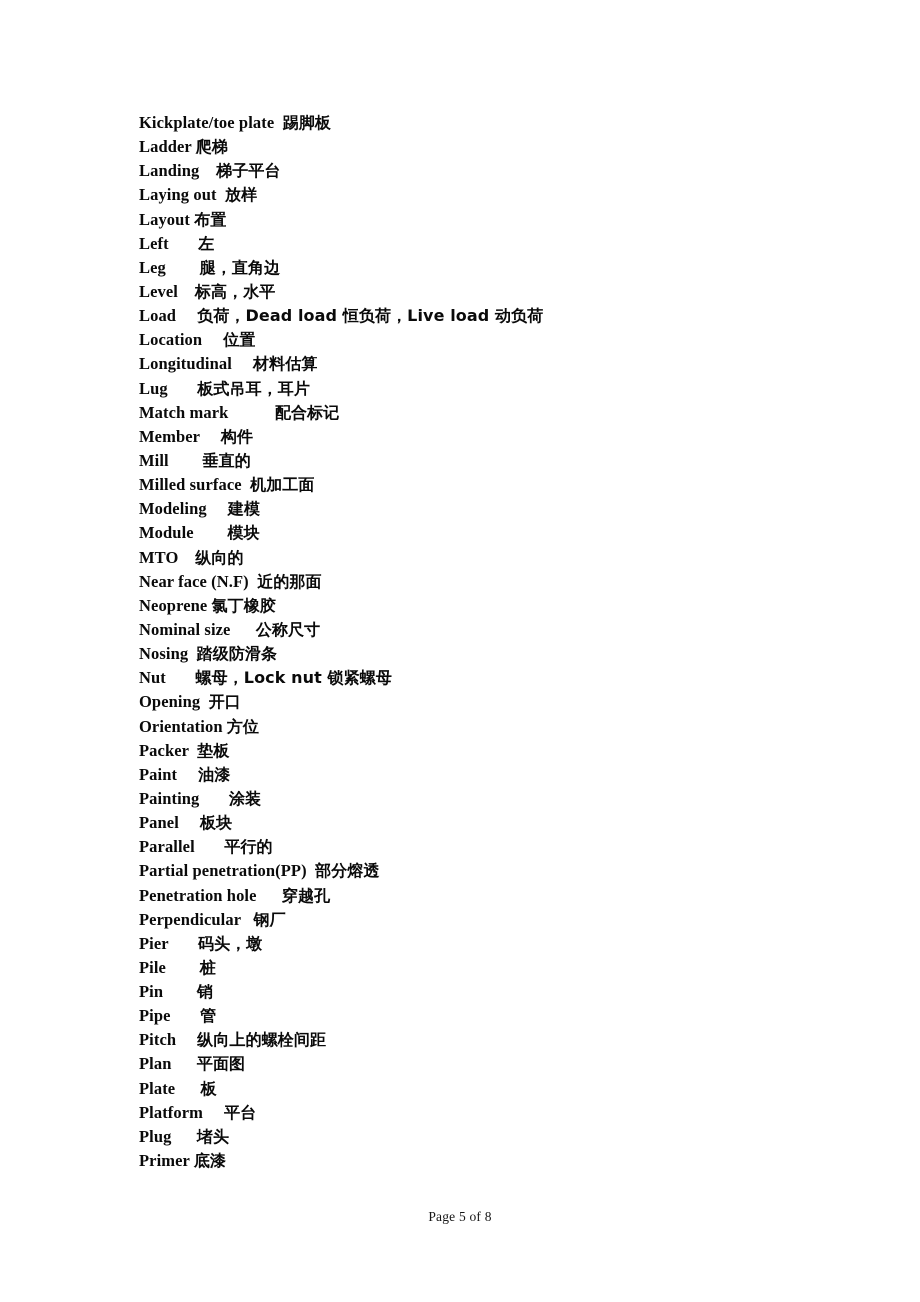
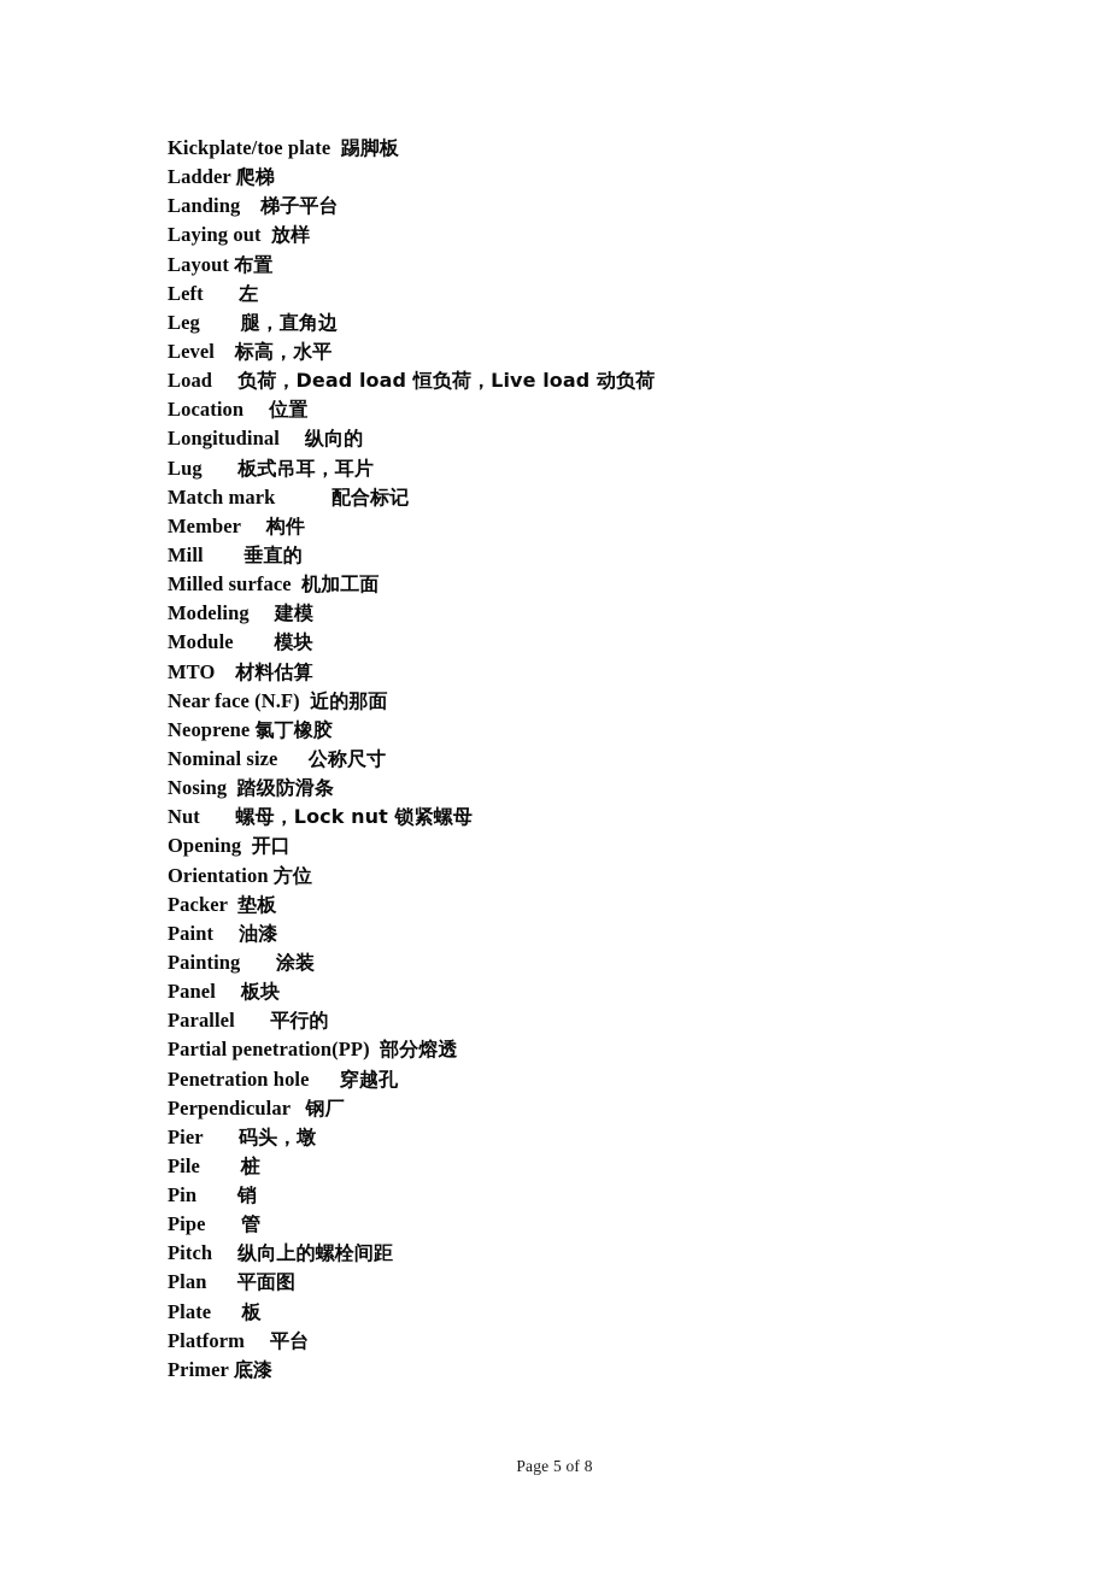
  Kickplate/toe plate 踢脚板
  Ladder 爬梯
  Landing 梯子平台
  Laying out 放样
  Layout 布置
  Left 左
  Leg 腿，直角边
  Level 标高，水平
  Load 负荷，Dead load 恒负荷，Live load 动负荷
  Location 位置
- Longitudinal 材料估算
+ Longitudinal 纵向的
  Lug 板式吊耳，耳片
  Match mark 配合标记
  Member 构件
  Mill 垂直的
  Milled surface 机加工面
  Modeling 建模
  Module 模块
- MTO 纵向的
+ MTO 材料估算
  Near face (N.F) 近的那面
  Neoprene 氯丁橡胶
  Nominal size 公称尺寸
  Nosing 踏级防滑条
  Nut 螺母，Lock nut 锁紧螺母
  Opening 开口
  Orientation 方位
  Packer 垫板
  Paint 油漆
  Painting 涂装
  Panel 板块
  Parallel 平行的
  Partial penetration(PP) 部分熔透
  Penetration hole 穿越孔
  Perpendicular 钢厂
  Pier 码头，墩
  Pile 桩
  Pin 销
  Pipe 管
  Pitch 纵向上的螺栓间距
  Plan 平面图
  Plate 板
  Platform 平台
- Plug 堵头
  Primer 底漆
  Page 5 of 8
